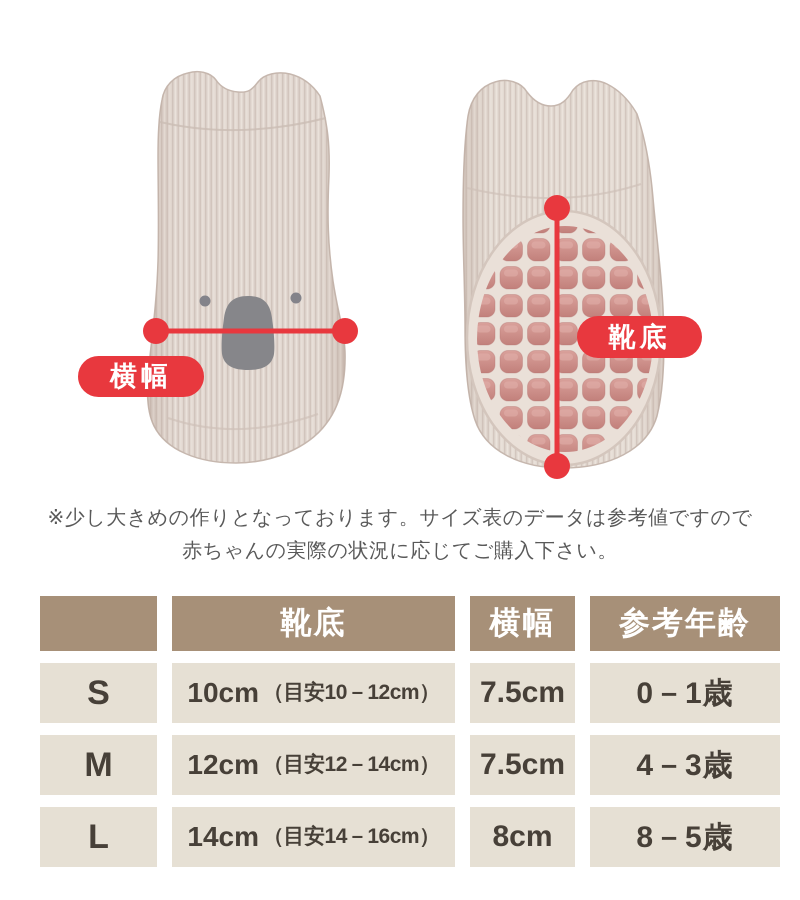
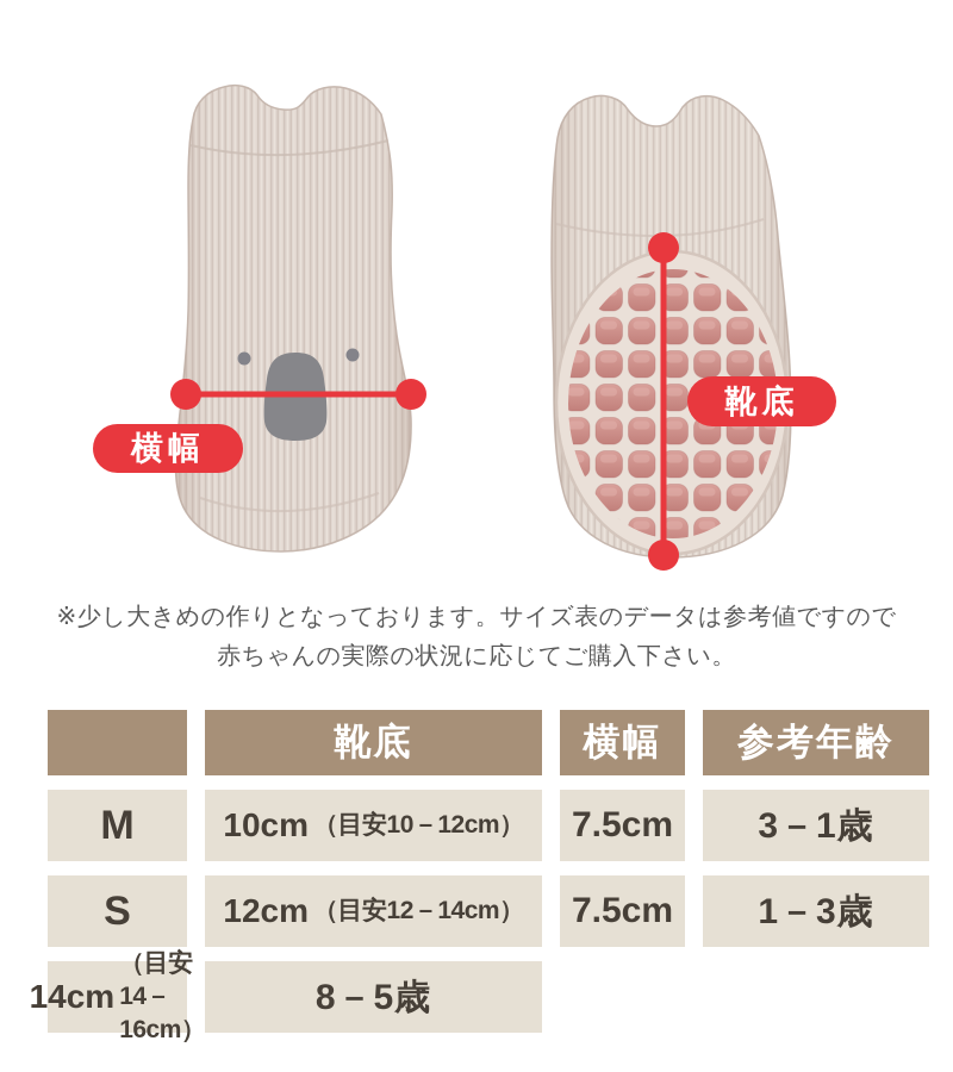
  横幅
  靴底
  ※少し大きめの作りとなっております。サイズ表のデータは参考値ですので
  赤ちゃんの実際の状況に応じてご購入下さい。
  靴底
  横幅
  参考年齢
- S
+ M
  10cm
  （目安10－12cm）
  7.5cm
- 0－1歳
+ 3－1歳
- M
+ S
  12cm
  （目安12－14cm）
  7.5cm
- 4－3歳
+ 1－3歳
- L
  14cm
  （目安14－16cm）
- 8cm
  8－5歳
